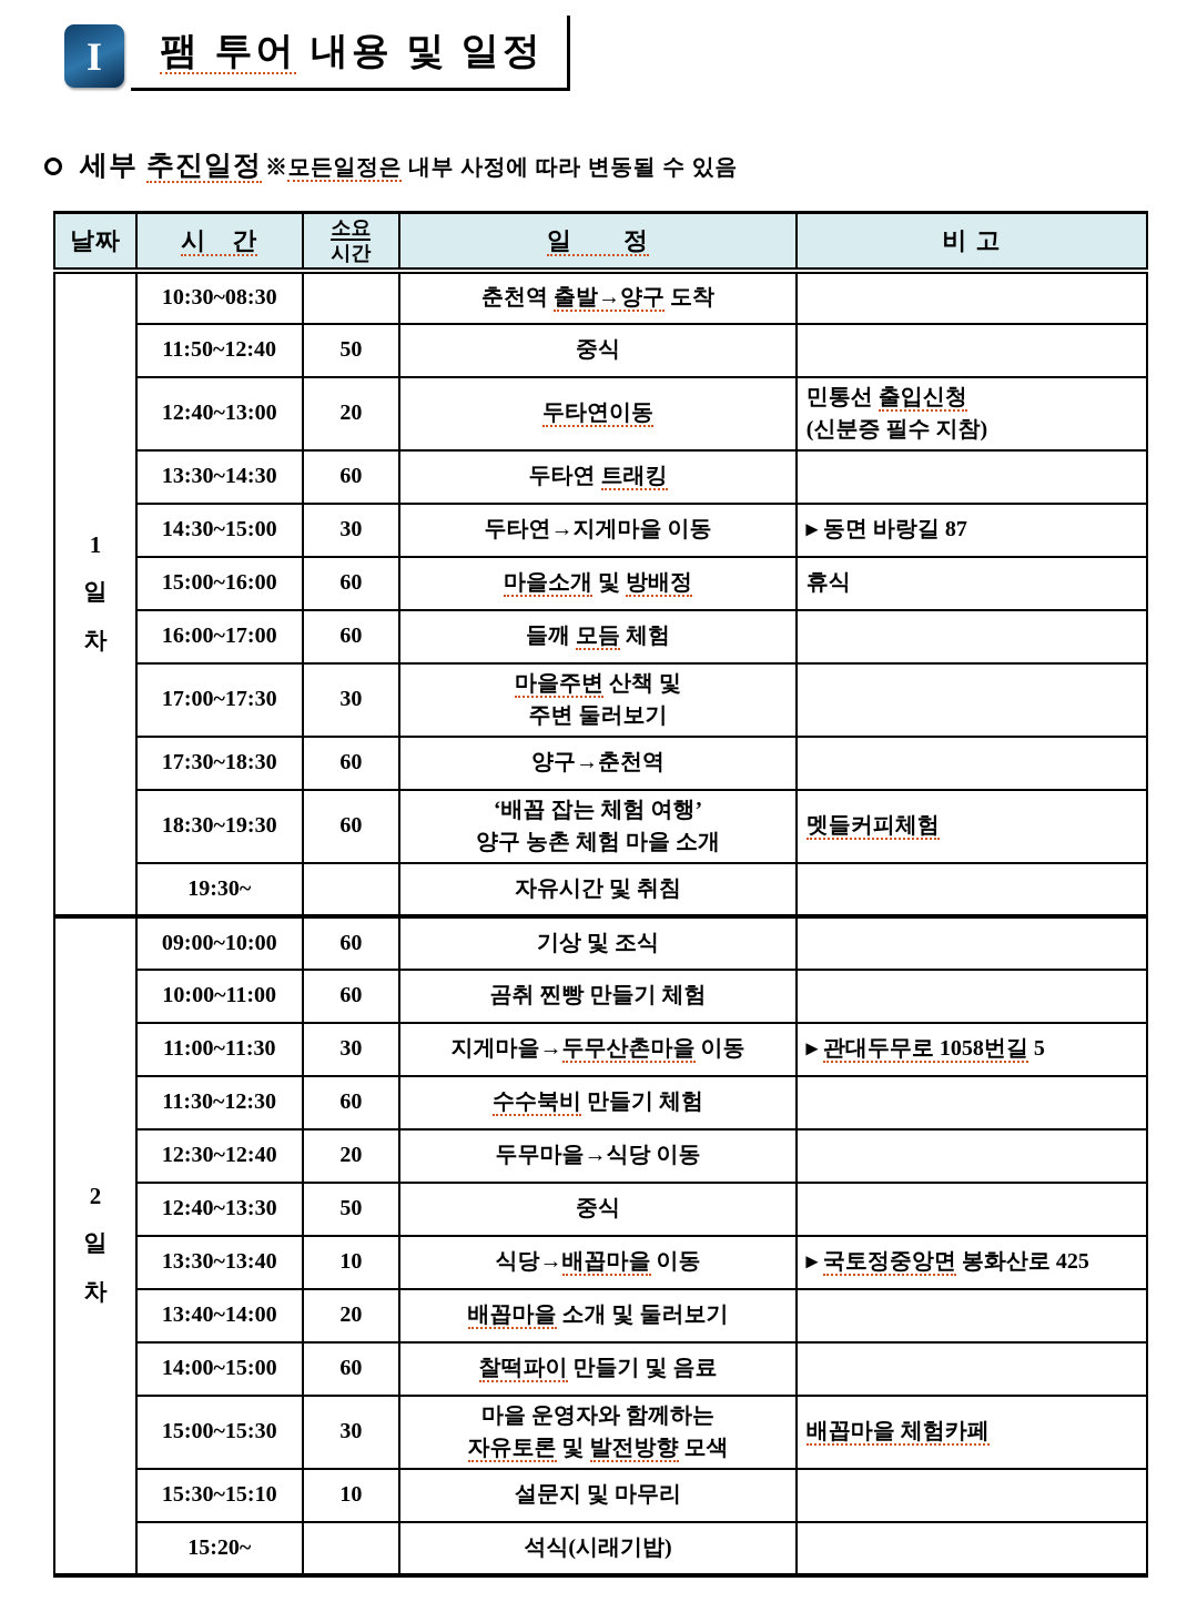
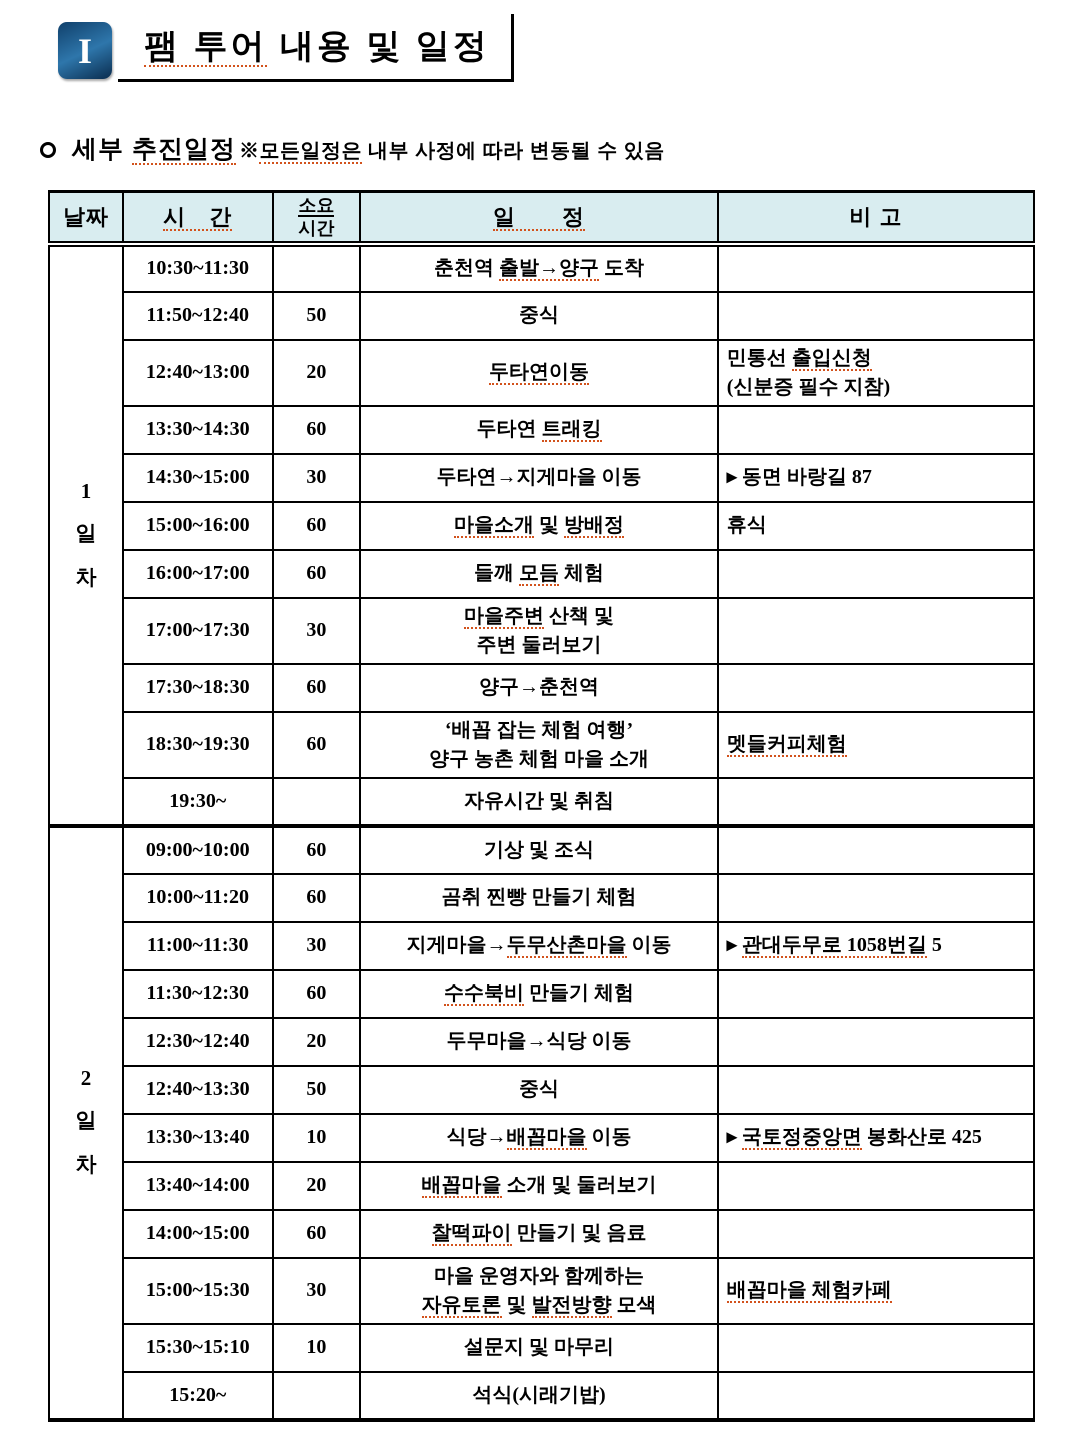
  I
  팸 투어 내용 및 일정
  세부 추진일정
  ※모든일정은 내부 사정에 따라 변동될 수 있음
  날짜	시 간	소요시간	일 정	비 고
- 1일차	10:30~08:30		춘천역 출발→양구 도착
+ 1일차	10:30~11:30		춘천역 출발→양구 도착
  11:50~12:40	50	중식
  12:40~13:00	20	두타연이동	민통선 출입신청(신분증 필수 지참)
  13:30~14:30	60	두타연 트래킹
  14:30~15:00	30	두타연→지게마을 이동	▸ 동면 바랑길 87
  15:00~16:00	60	마을소개 및 방배정	휴식
  16:00~17:00	60	들깨 모듬 체험
  17:00~17:30	30	마을주변 산책 및주변 둘러보기
  17:30~18:30	60	양구→춘천역
  18:30~19:30	60	‘배꼽 잡는 체험 여행’양구 농촌 체험 마을 소개	멧들커피체험
  19:30~		자유시간 및 취침
  2일차	09:00~10:00	60	기상 및 조식
- 10:00~11:00	60	곰취 찐빵 만들기 체험
+ 10:00~11:20	60	곰취 찐빵 만들기 체험
  11:00~11:30	30	지게마을→두무산촌마을 이동	▸ 관대두무로 1058번길 5
  11:30~12:30	60	수수북비 만들기 체험
  12:30~12:40	20	두무마을→식당 이동
  12:40~13:30	50	중식
  13:30~13:40	10	식당→배꼽마을 이동	▸ 국토정중앙면 봉화산로 425
  13:40~14:00	20	배꼽마을 소개 및 둘러보기
  14:00~15:00	60	찰떡파이 만들기 및 음료
  15:00~15:30	30	마을 운영자와 함께하는자유토론 및 발전방향 모색	배꼽마을 체험카페
  15:30~15:10	10	설문지 및 마무리
  15:20~		석식(시래기밥)
